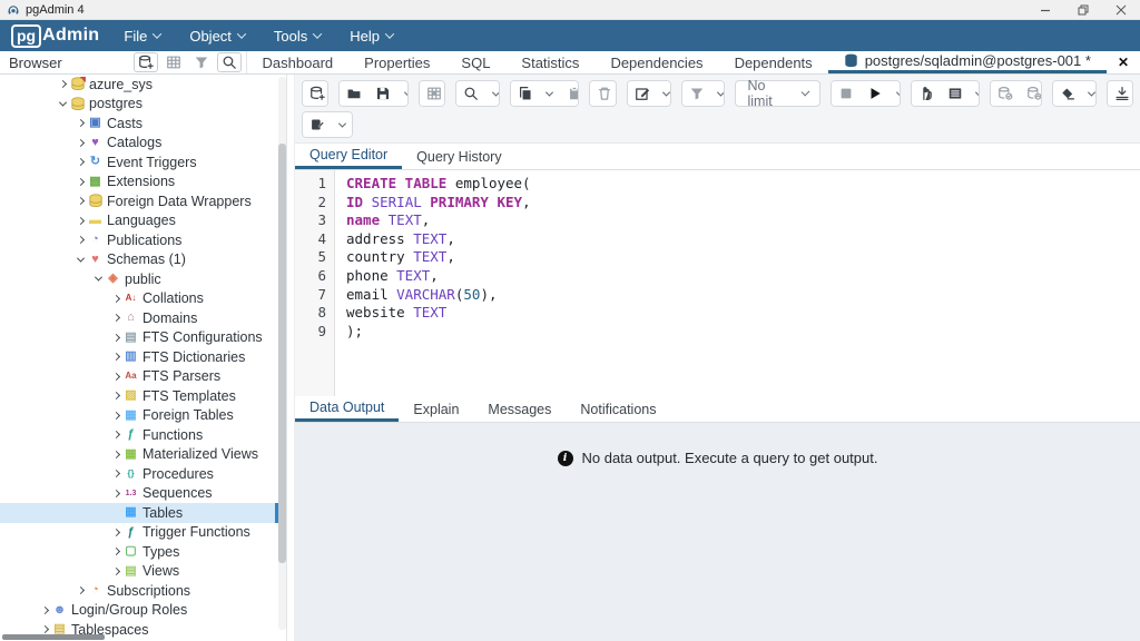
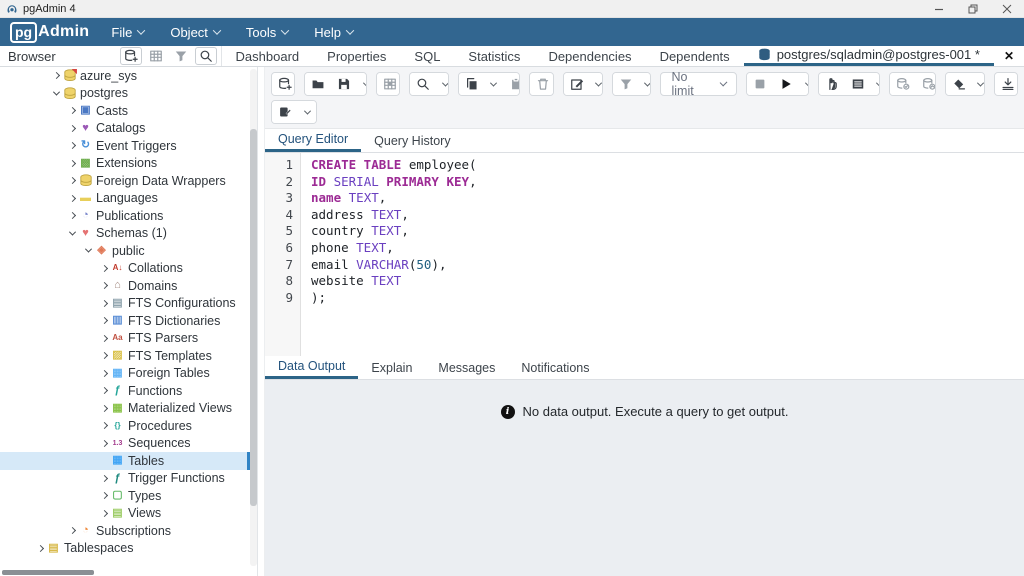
  pgAdmin 4
  pg
  Admin
  File
  Object
  Tools
  Help
  Browser
  Dashboard
  Properties
  SQL
  Statistics
  Dependencies
  Dependents
  postgres/sqladmin@postgres-001 *
  ✕
  azure_sys
  postgres
  ▣
  Casts
  ♥
  Catalogs
  ↻
  Event Triggers
  ▩
  Extensions
  Foreign Data Wrappers
  ▬
  Languages
  ◔
  Publications
  ♥
  Schemas (1)
  ◈
  public
  A↓
  Collations
  ⌂
  Domains
  ▤
  FTS Configurations
  ▥
  FTS Dictionaries
  Aa
  FTS Parsers
  ▨
  FTS Templates
  ▦
  Foreign Tables
  ƒ
  Functions
  ▦
  Materialized Views
  {}
  Procedures
  Sequences
  ▦
  Tables
  ƒ
  Trigger Functions
  ▢
  Types
  ▤
  Views
  ◔
  Subscriptions
- ☻
- Login/Group Roles
  ▤
  Tablespaces
  No limit
  Query Editor
  Query History
  1
  2
  3
  4
  5
  6
  7
  8
  9
  CREATE TABLE employee(
  ID SERIAL PRIMARY KEY,
  name TEXT,
  address TEXT,
  country TEXT,
  phone TEXT,
  email VARCHAR(50),
  website TEXT
  );
  Data Output
  Explain
  Messages
  Notifications
  i
  No data output. Execute a query to get output.
